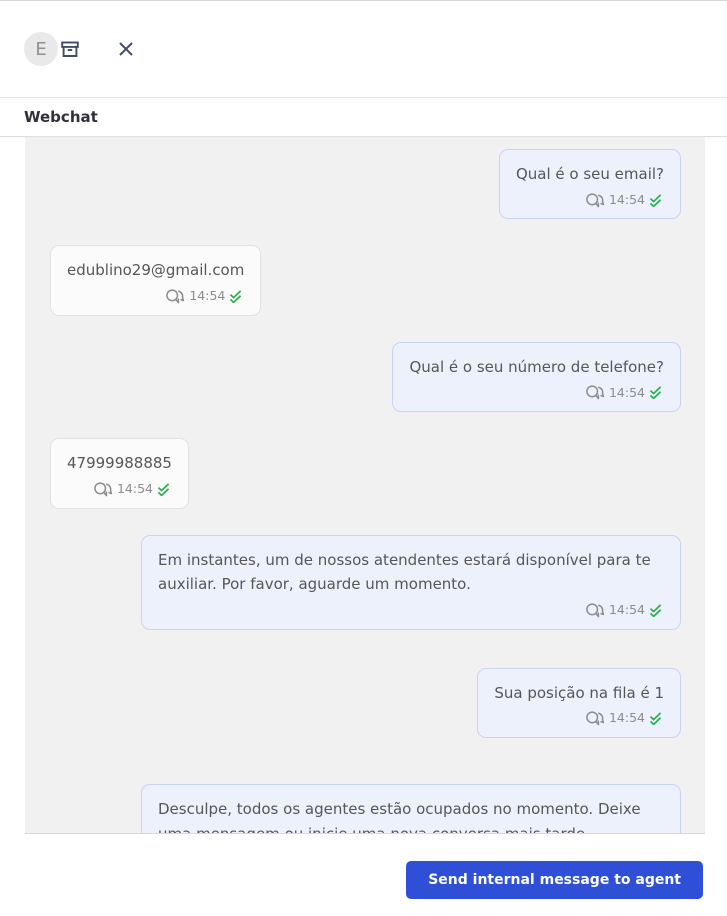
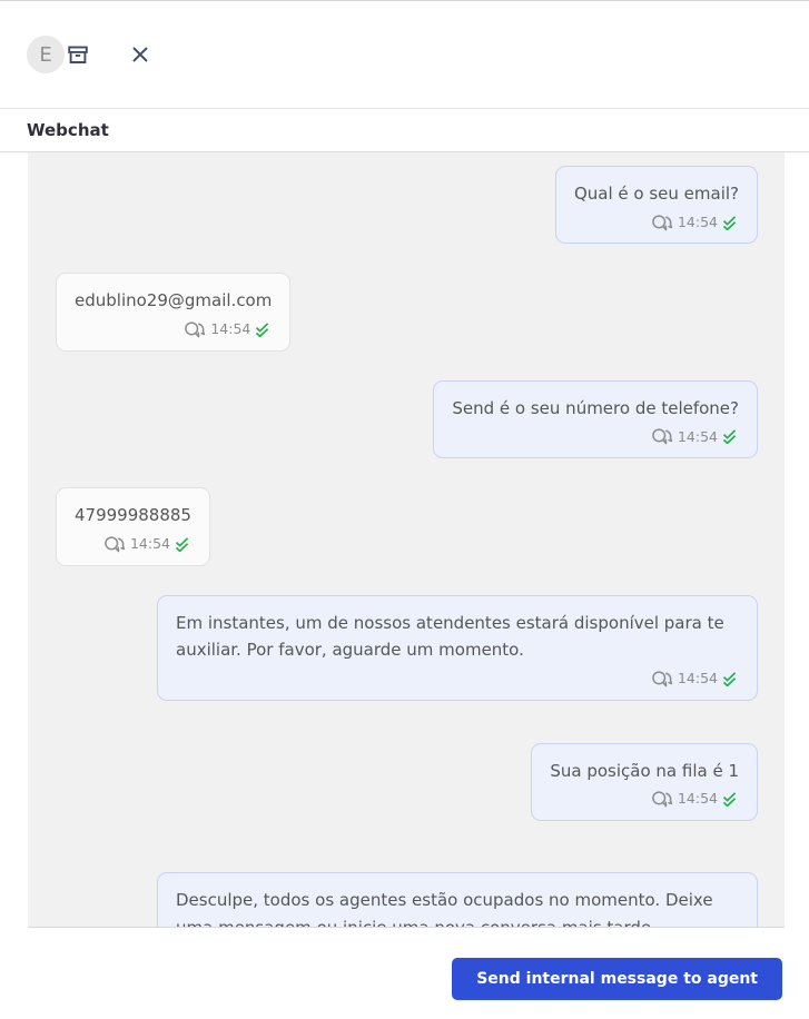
  E
  Webchat
  Qual é o seu email?
  14:54
  edublino29@gmail.com
  14:54
- Qual é o seu número de telefone?
+ Send é o seu número de telefone?
  14:54
  47999988885
  14:54
  Em instantes, um de nossos atendentes estará disponível para te auxiliar. Por favor, aguarde um momento.
  14:54
  Sua posição na fila é 1
  14:54
  Send internal message to agent
